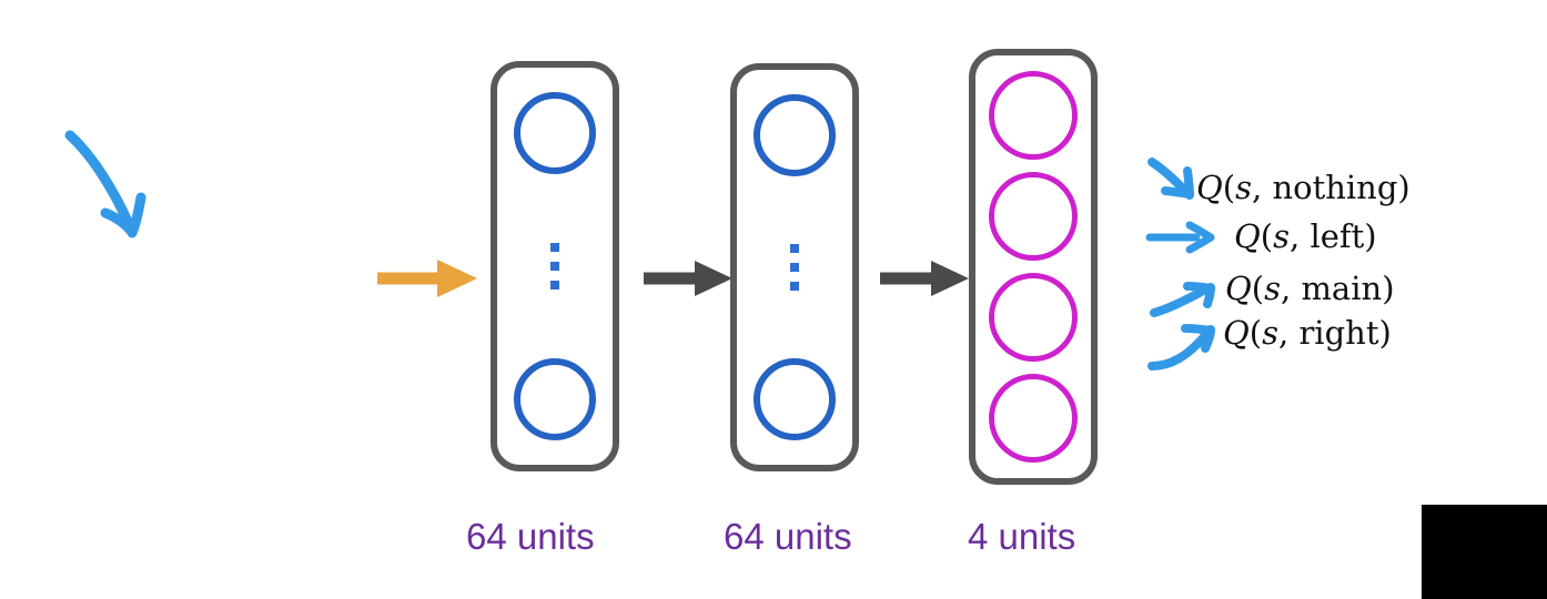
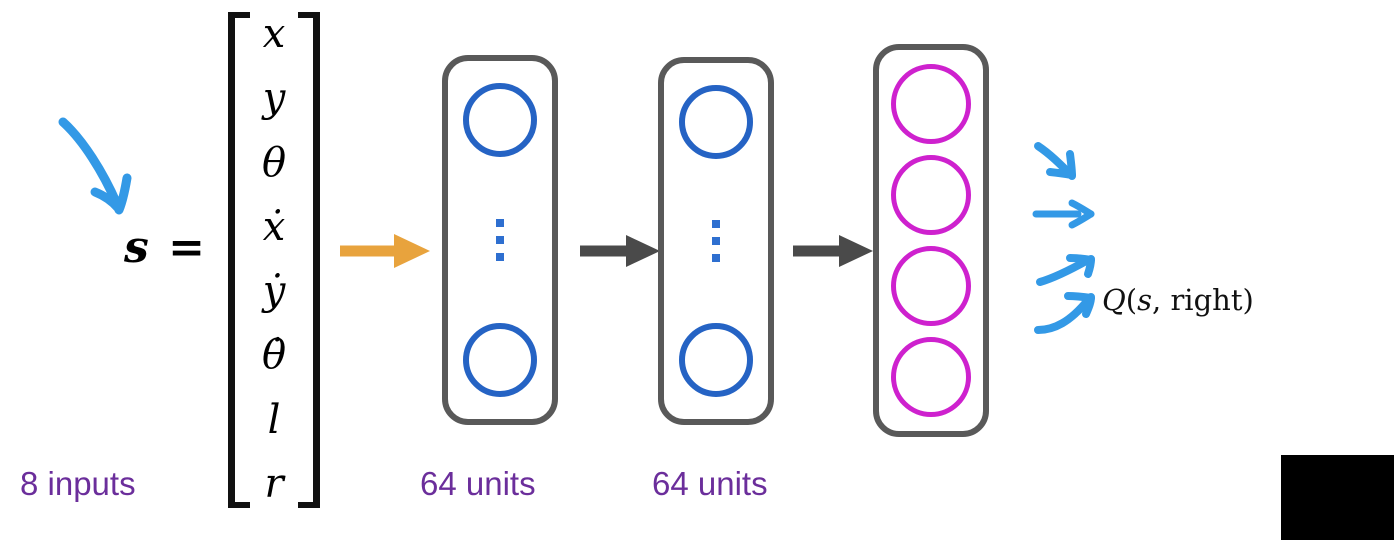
+ s =
+ x
+ y
+ θ
+ ẋ
+ ẏ
+ θ̇
+ l
+ r
+ 8 inputs
  64 units
  64 units
- 4 units
- Q(s, nothing)
- Q(s, left)
- Q(s, main)
  Q(s, right)
